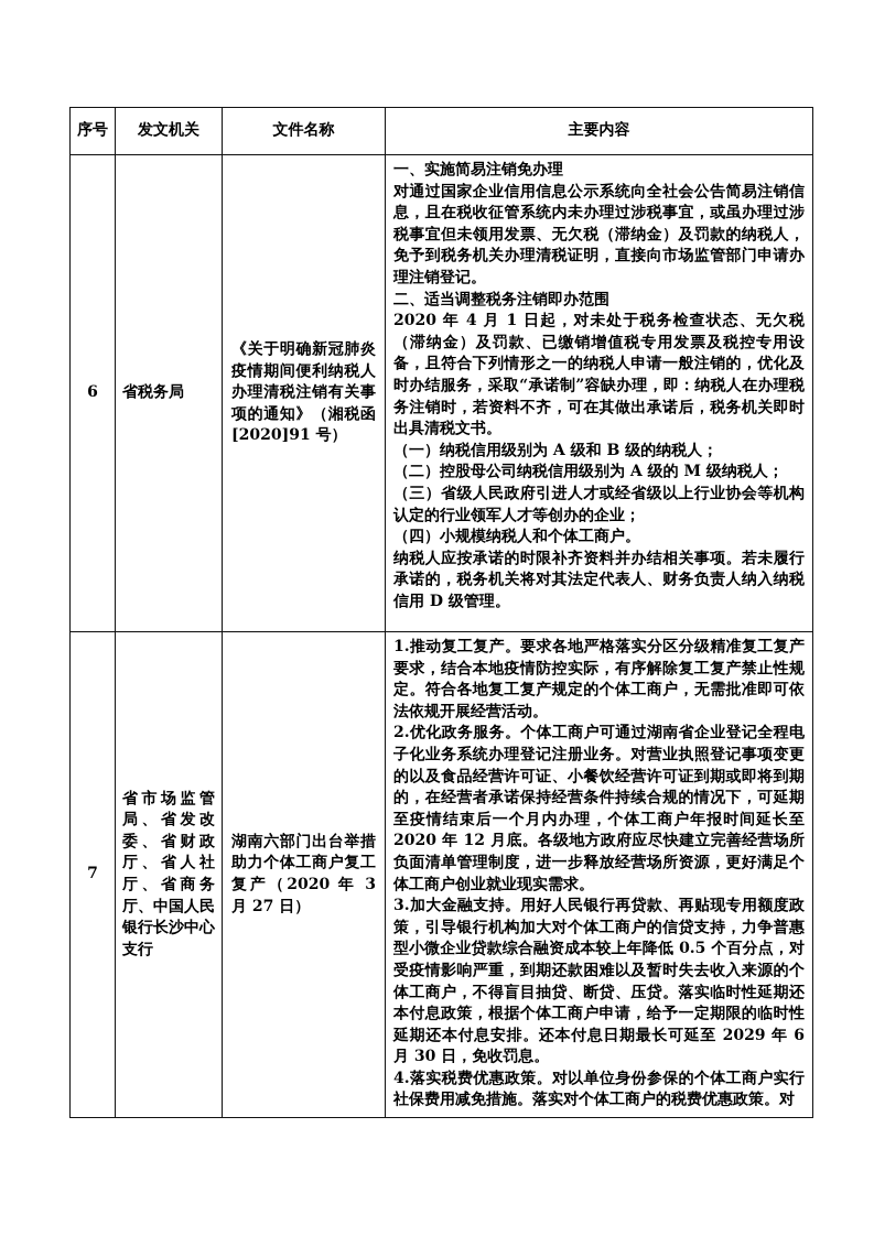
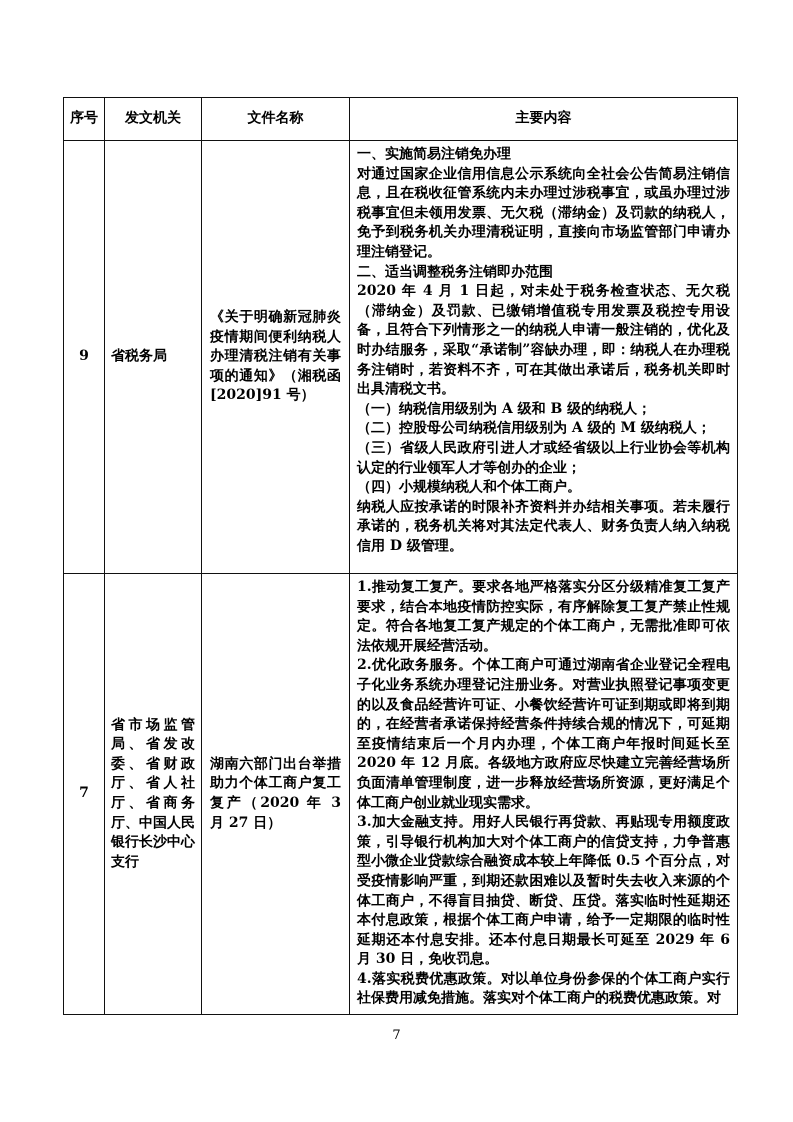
  序号	发文机关	文件名称	主要内容
- 6	省税务局	《关于明确新冠肺炎疫情期间便利纳税人办理清税注销有关事项的通知》（湘税函[2020]91 号）	一、实施简易注销免办理 对通过国家企业信用信息公示系统向全社会公告简易注销信息，且在税收征管系统内未办理过涉税事宜，或虽办理过涉税事宜但未领用发票、无欠税（滞纳金）及罚款的纳税人，免予到税务机关办理清税证明，直接向市场监管部门申请办理注销登记。 二、适当调整税务注销即办范围 2020 年 4 月 1 日起，对未处于税务检查状态、无欠税（滞纳金）及罚款、已缴销增值税专用发票及税控专用设备，且符合下列情形之一的纳税人申请一般注销的，优化及时办结服务，采取“承诺制”容缺办理，即：纳税人在办理税务注销时，若资料不齐，可在其做出承诺后，税务机关即时出具清税文书。 （一）纳税信用级别为 A 级和 B 级的纳税人； （二）控股母公司纳税信用级别为 A 级的 M 级纳税人； （三）省级人民政府引进人才或经省级以上行业协会等机构认定的行业领军人才等创办的企业； （四）小规模纳税人和个体工商户。 纳税人应按承诺的时限补齐资料并办结相关事项。若未履行承诺的，税务机关将对其法定代表人、财务负责人纳入纳税信用 D 级管理。
+ 9	省税务局	《关于明确新冠肺炎疫情期间便利纳税人办理清税注销有关事项的通知》（湘税函[2020]91 号）	一、实施简易注销免办理 对通过国家企业信用信息公示系统向全社会公告简易注销信息，且在税收征管系统内未办理过涉税事宜，或虽办理过涉税事宜但未领用发票、无欠税（滞纳金）及罚款的纳税人，免予到税务机关办理清税证明，直接向市场监管部门申请办理注销登记。 二、适当调整税务注销即办范围 2020 年 4 月 1 日起，对未处于税务检查状态、无欠税（滞纳金）及罚款、已缴销增值税专用发票及税控专用设备，且符合下列情形之一的纳税人申请一般注销的，优化及时办结服务，采取“承诺制”容缺办理，即：纳税人在办理税务注销时，若资料不齐，可在其做出承诺后，税务机关即时出具清税文书。 （一）纳税信用级别为 A 级和 B 级的纳税人； （二）控股母公司纳税信用级别为 A 级的 M 级纳税人； （三）省级人民政府引进人才或经省级以上行业协会等机构认定的行业领军人才等创办的企业； （四）小规模纳税人和个体工商户。 纳税人应按承诺的时限补齐资料并办结相关事项。若未履行承诺的，税务机关将对其法定代表人、财务负责人纳入纳税信用 D 级管理。
  7	省市场监管局、省发改委、省财政厅、省人社厅、省商务厅、中国人民银行长沙中心支行	湖南六部门出台举措助力个体工商户复工复产（2020 年 3 月 27 日）	1.推动复工复产。要求各地严格落实分区分级精准复工复产要求，结合本地疫情防控实际，有序解除复工复产禁止性规定。符合各地复工复产规定的个体工商户，无需批准即可依法依规开展经营活动。 2.优化政务服务。个体工商户可通过湖南省企业登记全程电子化业务系统办理登记注册业务。对营业执照登记事项变更的以及食品经营许可证、小餐饮经营许可证到期或即将到期的，在经营者承诺保持经营条件持续合规的情况下，可延期至疫情结束后一个月内办理，个体工商户年报时间延长至 2020 年 12 月底。各级地方政府应尽快建立完善经营场所负面清单管理制度，进一步释放经营场所资源，更好满足个体工商户创业就业现实需求。 3.加大金融支持。用好人民银行再贷款、再贴现专用额度政策，引导银行机构加大对个体工商户的信贷支持，力争普惠型小微企业贷款综合融资成本较上年降低 0.5 个百分点，对受疫情影响严重，到期还款困难以及暂时失去收入来源的个体工商户，不得盲目抽贷、断贷、压贷。落实临时性延期还本付息政策，根据个体工商户申请，给予一定期限的临时性延期还本付息安排。还本付息日期最长可延至 2029 年 6 月 30 日，免收罚息。 4.落实税费优惠政策。对以单位身份参保的个体工商户实行社保费用减免措施。落实对个体工商户的税费优惠政策。对
+ 7
